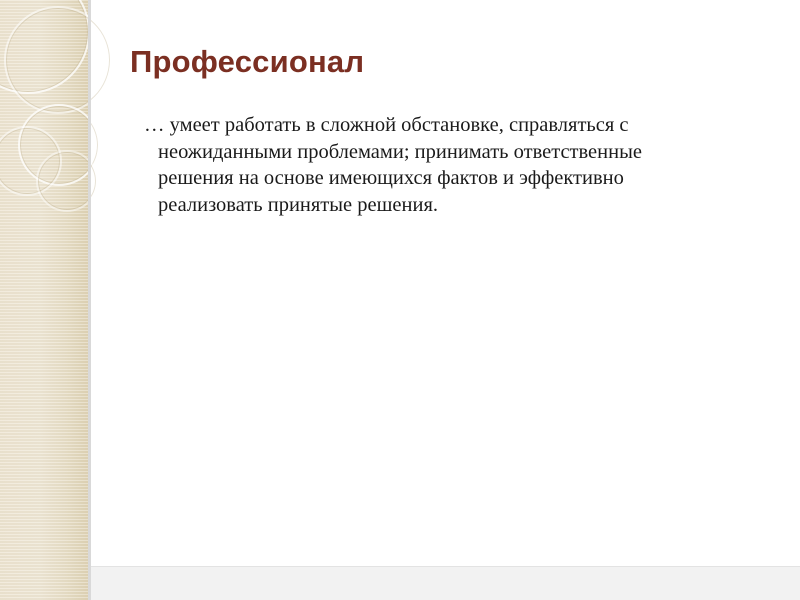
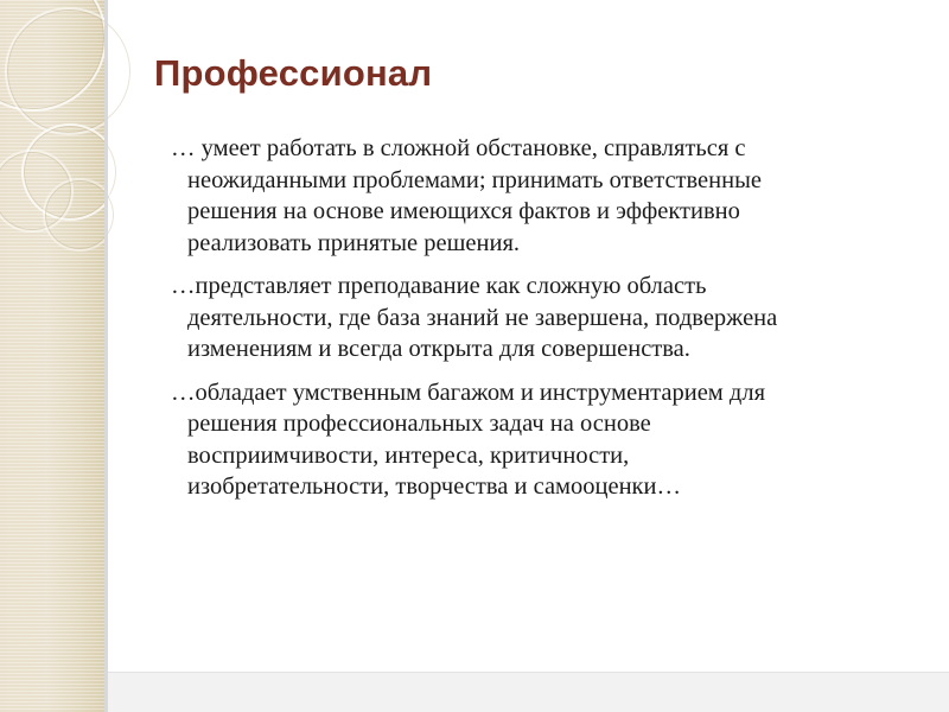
  Профессионал
  … умеет работать в сложной обстановке, справляться с неожиданными проблемами; принимать ответственные решения на основе имеющихся фактов и эффективно реализовать принятые решения.
+ …представляет преподавание как сложную область деятельности, где база знаний не завершена, подвержена изменениям и всегда открыта для совершенства.
+ …обладает умственным багажом и инструментарием для решения профессиональных задач на основе восприимчивости, интереса, критичности, изобретательности, творчества и самооценки…
